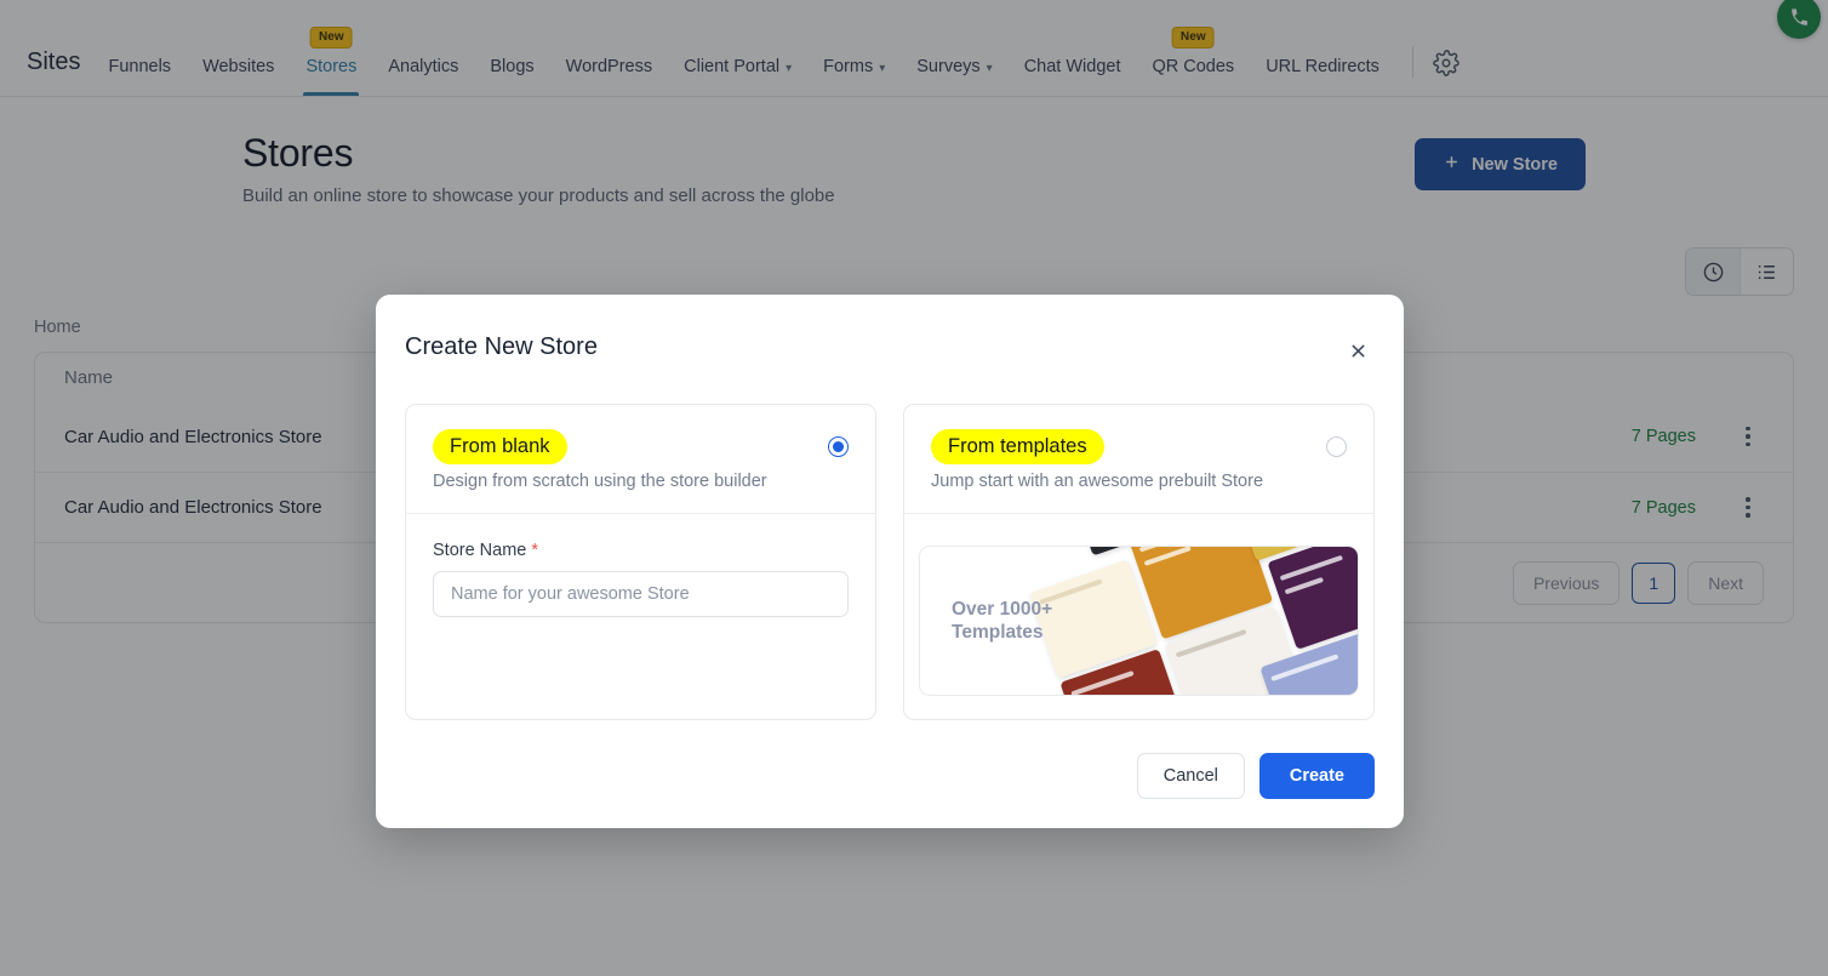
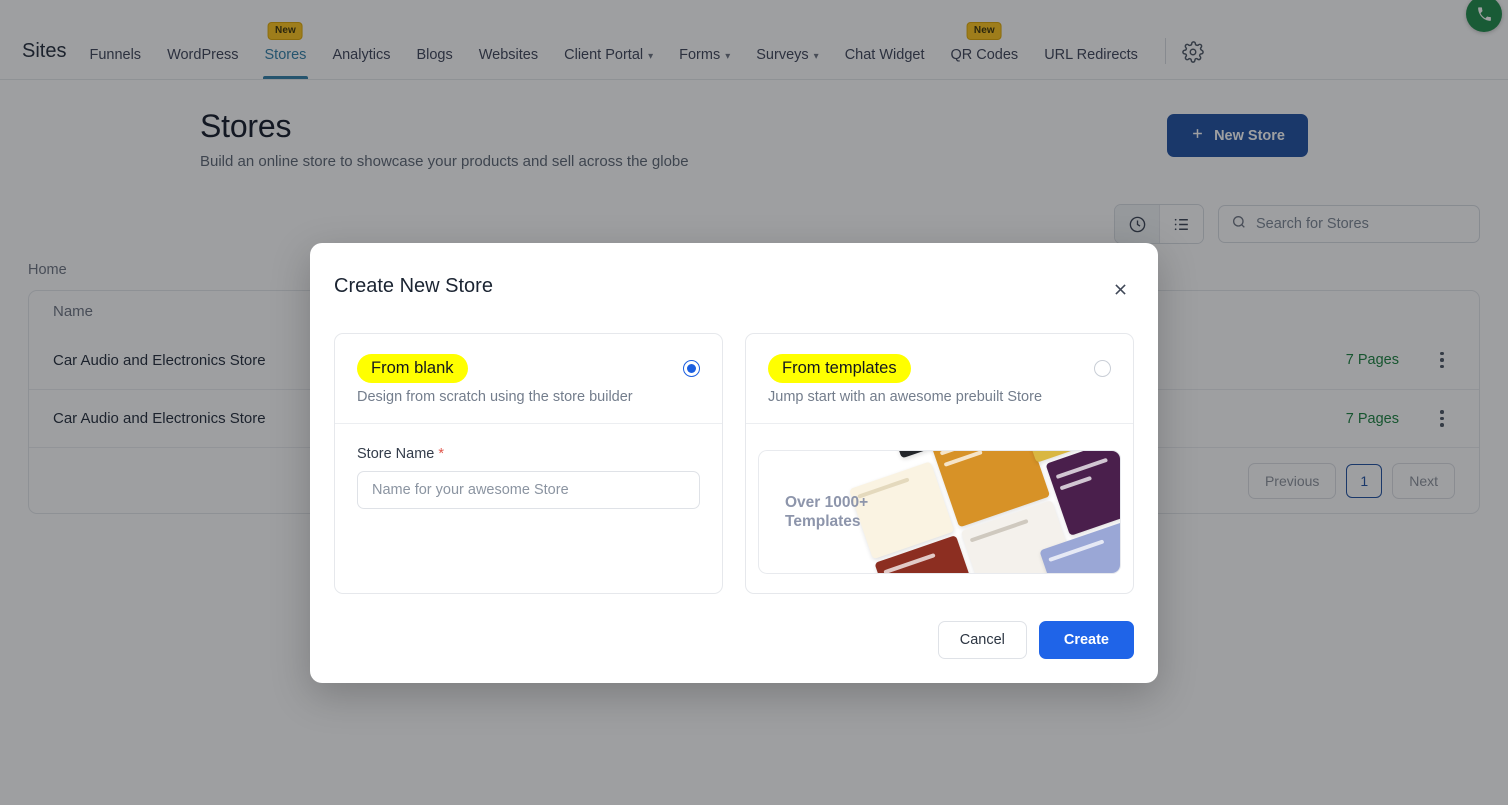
  Sites
  Funnels
- Websites
+ WordPress
  New
  Stores
  Analytics
  Blogs
- WordPress
+ Websites
  Client Portal ▾
  Forms ▾
  Surveys ▾
  Chat Widget
  New
  QR Codes
  URL Redirects
  Stores
  Build an online store to showcase your products and sell across the globe
  New Store
+ Search for Stores
  Home
  Name
  Car Audio and Electronics Store
  7 Pages
  Car Audio and Electronics Store
  7 Pages
  Previous
  1
  Next
  Create New Store
  From blank
  Design from scratch using the store builder
  Store Name *
  Name for your awesome Store
  From templates
  Jump start with an awesome prebuilt Store
  Over 1000+
  Templates
  Cancel
  Create
